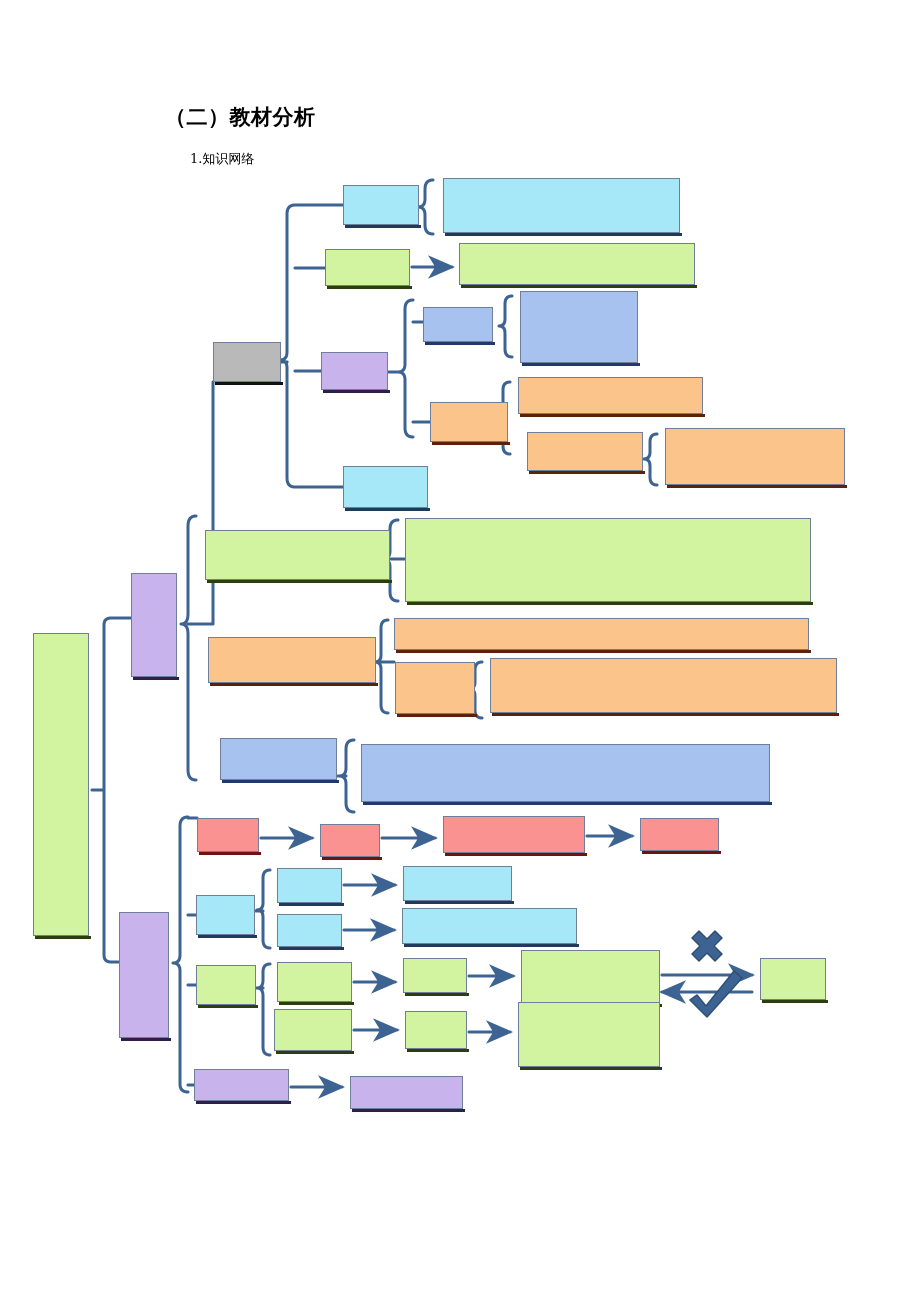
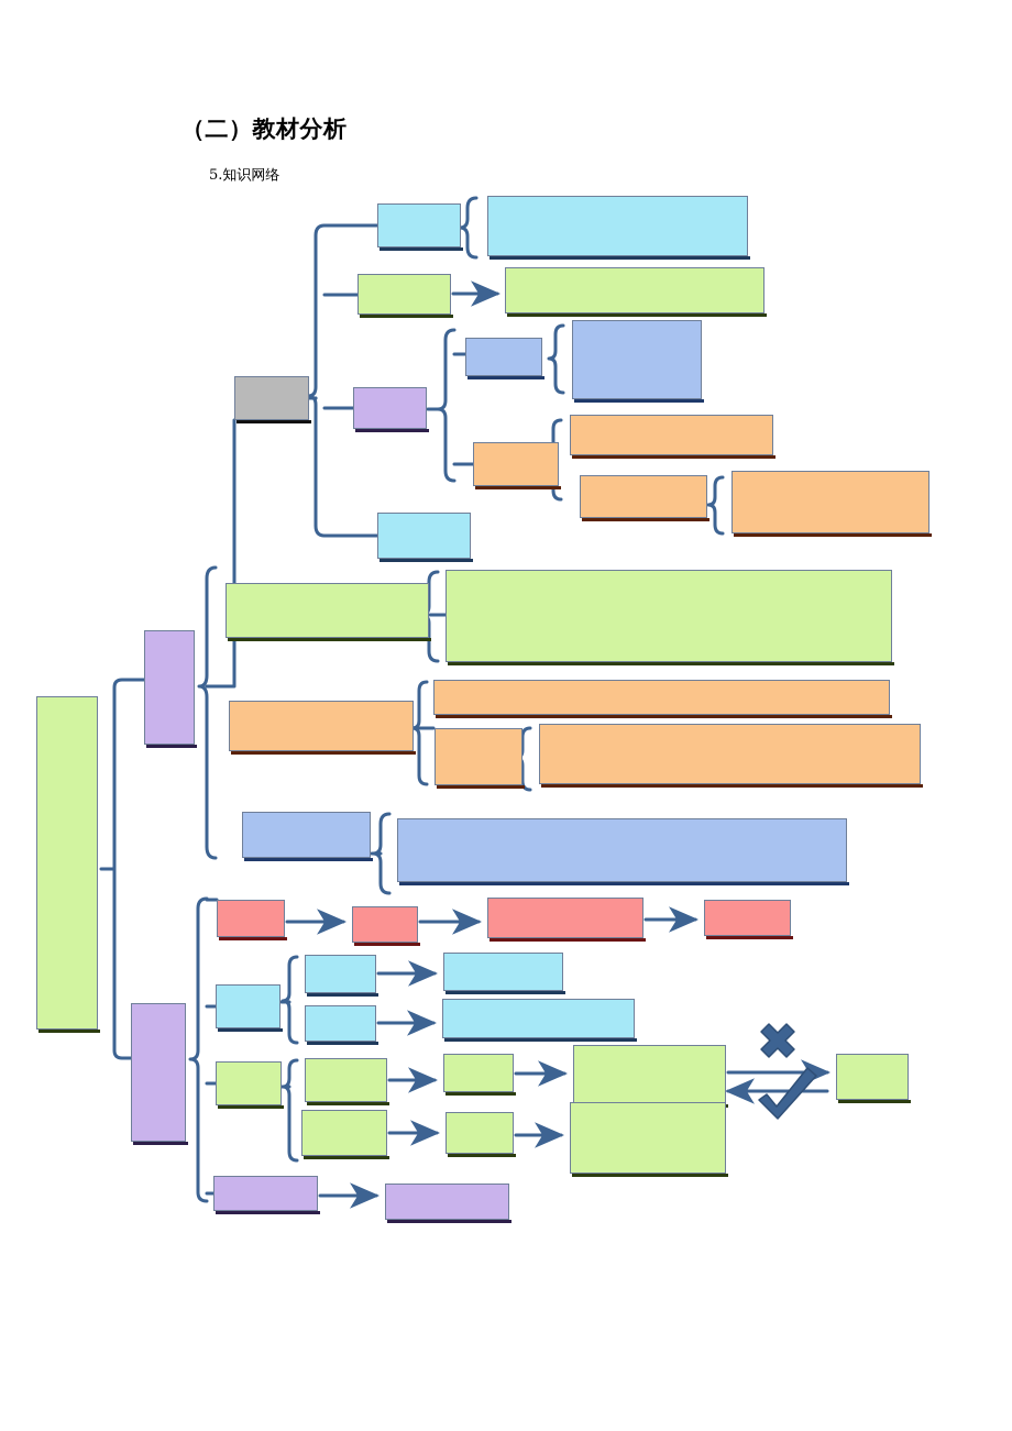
  （二）教材分析
- 1.知识网络
+ 5.知识网络
